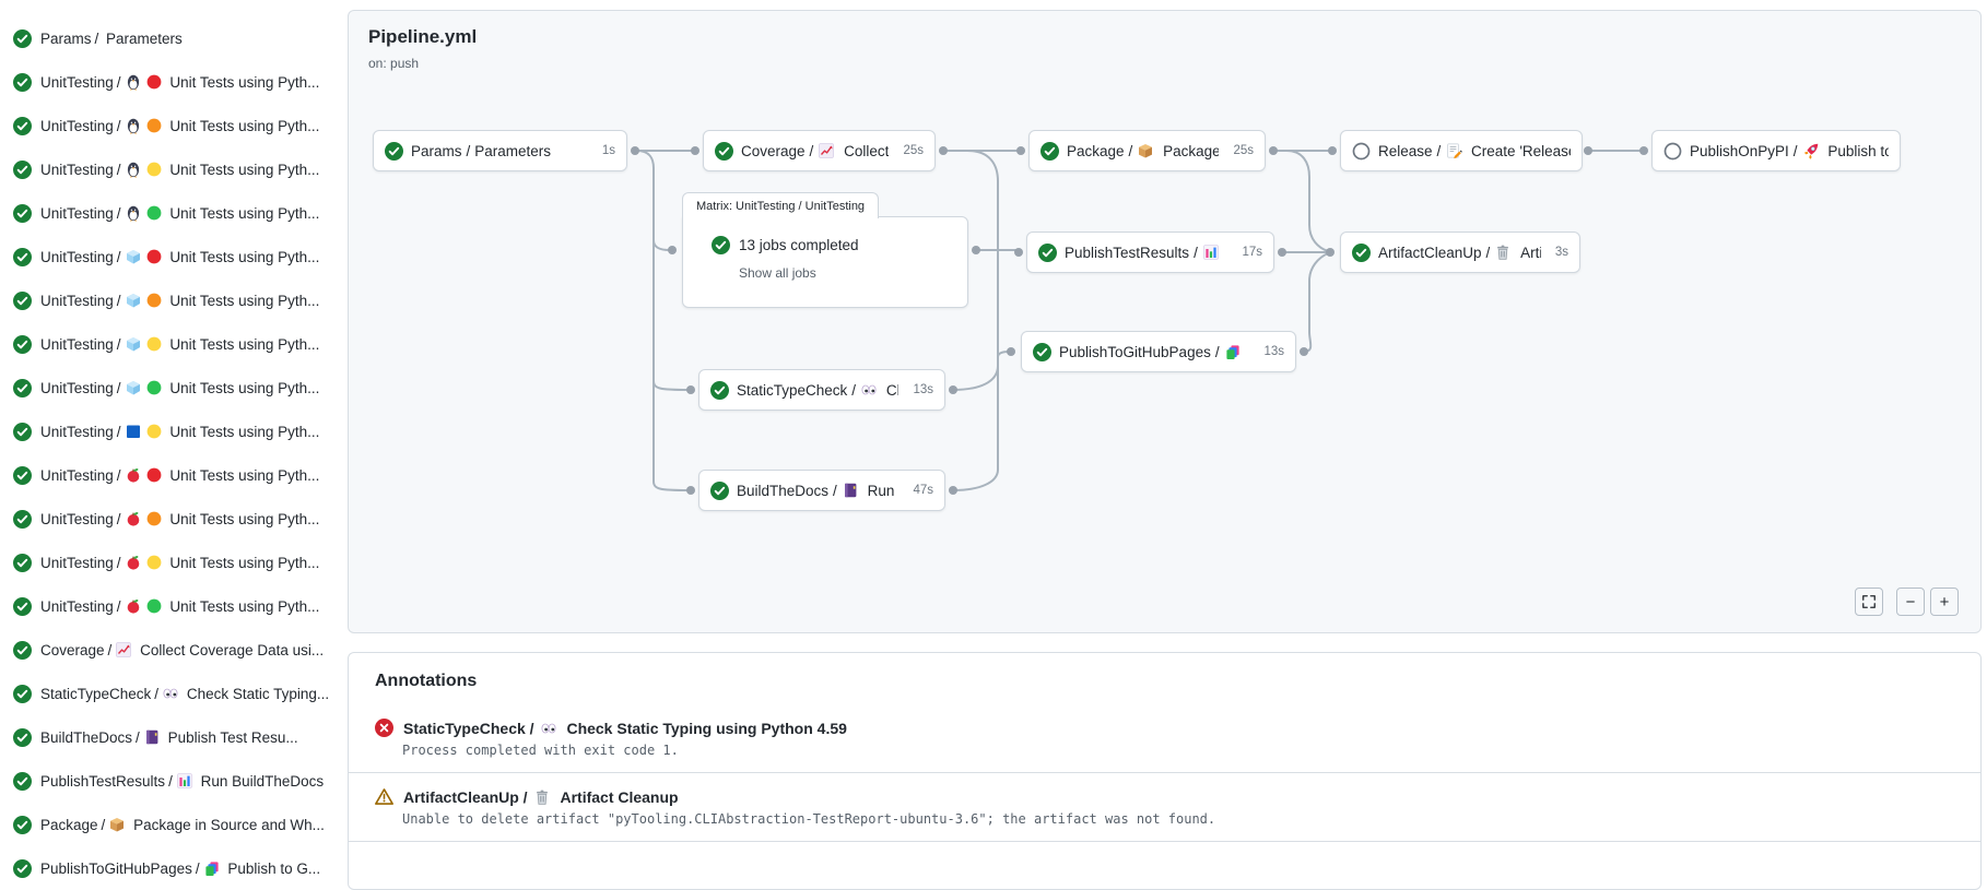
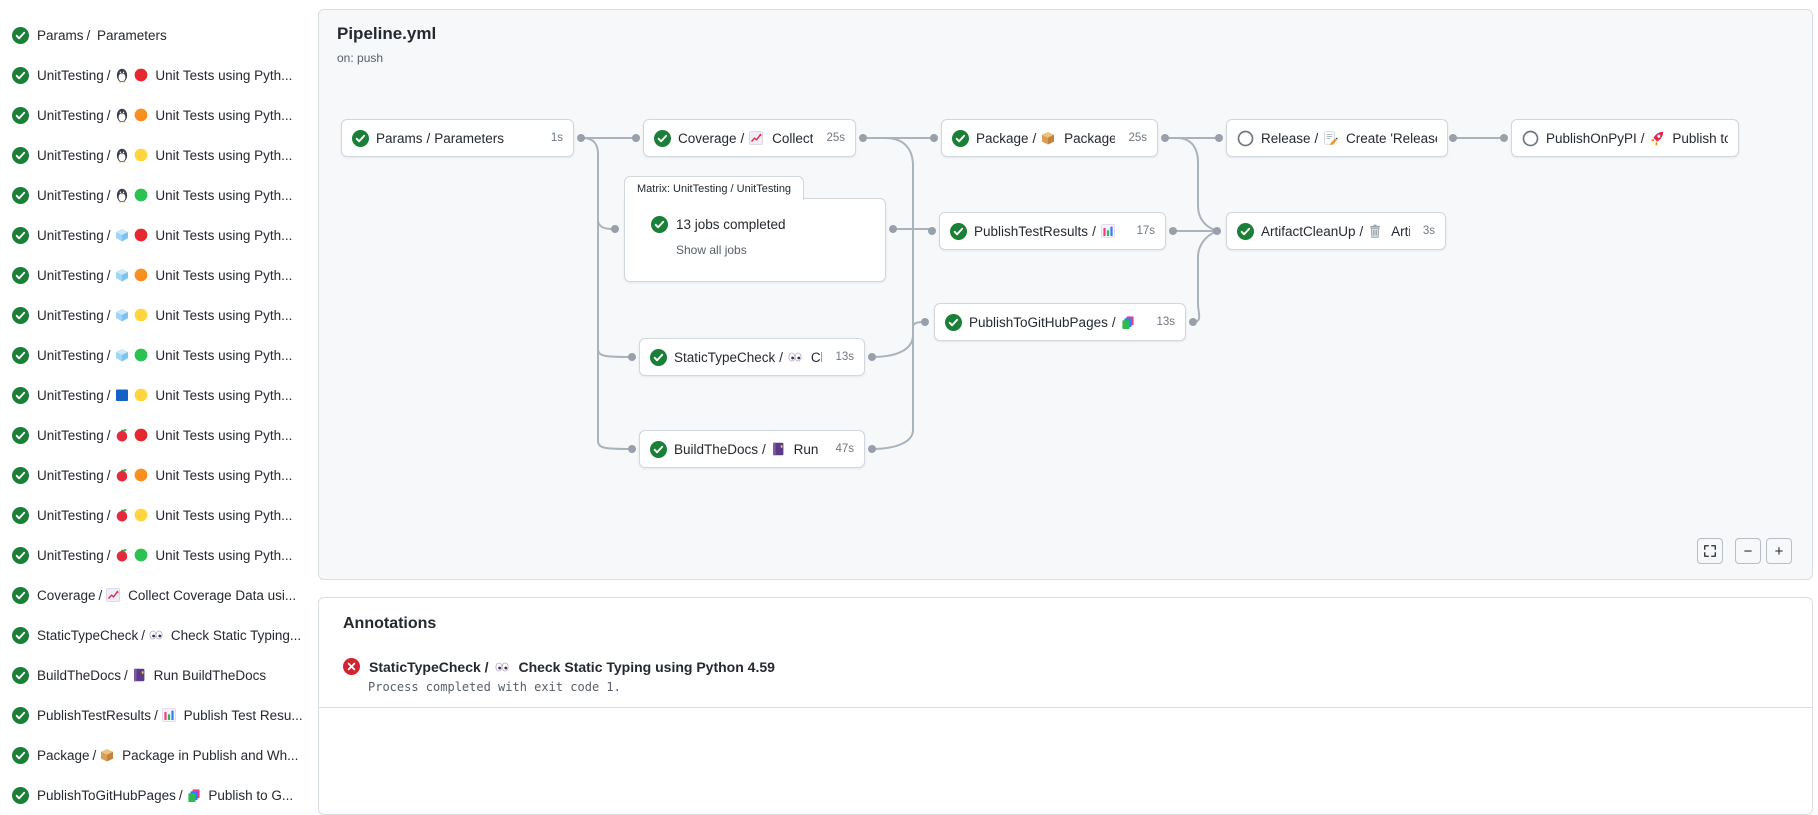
  Params
  /
  Parameters
  UnitTesting
  /
  Unit Tests using Pyth...
  UnitTesting
  /
  Unit Tests using Pyth...
  UnitTesting
  /
  Unit Tests using Pyth...
  UnitTesting
  /
  Unit Tests using Pyth...
  UnitTesting
  /
  Unit Tests using Pyth...
  UnitTesting
  /
  Unit Tests using Pyth...
  UnitTesting
  /
  Unit Tests using Pyth...
  UnitTesting
  /
  Unit Tests using Pyth...
  UnitTesting
  /
  Unit Tests using Pyth...
  UnitTesting
  /
  Unit Tests using Pyth...
  UnitTesting
  /
  Unit Tests using Pyth...
  UnitTesting
  /
  Unit Tests using Pyth...
  UnitTesting
  /
  Unit Tests using Pyth...
  Coverage
  /
  Collect Coverage Data usi...
  StaticTypeCheck
  /
  Check Static Typing...
  BuildTheDocs
  /
- Publish Test Resu...
+ Run BuildTheDocs
  PublishTestResults
  /
- Run BuildTheDocs
+ Publish Test Resu...
  Package
  /
- Package in Source and Wh...
+ Package in Publish and Wh...
  PublishToGitHubPages
  /
  Publish to G...
  Pipeline.yml
  on: push
  Params
  /
  Parameters
  1s
  Coverage
  /
  25s
  Package
  /
  25s
  Release
  /
  Create 'Releas
  PublishOnPyPI
  /
  Publish to
  PublishTestResults
  /
  17s
  ArtifactCleanUp
  /
  3s
  PublishToGitHubPages
  /
  13s
  StaticTypeCheck
  /
  13s
  BuildTheDocs
  /
  47s
  Matrix: UnitTesting / UnitTesting
  13 jobs completed
  Show all jobs
  −
  +
  Annotations
  StaticTypeCheck /
  Check Static Typing using Python 4.59
  Process completed with exit code 1.
- ArtifactCleanUp /
- Artifact Cleanup
- Unable to delete artifact "pyTooling.CLIAbstraction-TestReport-ubuntu-3.6"; the artifact was not found.
